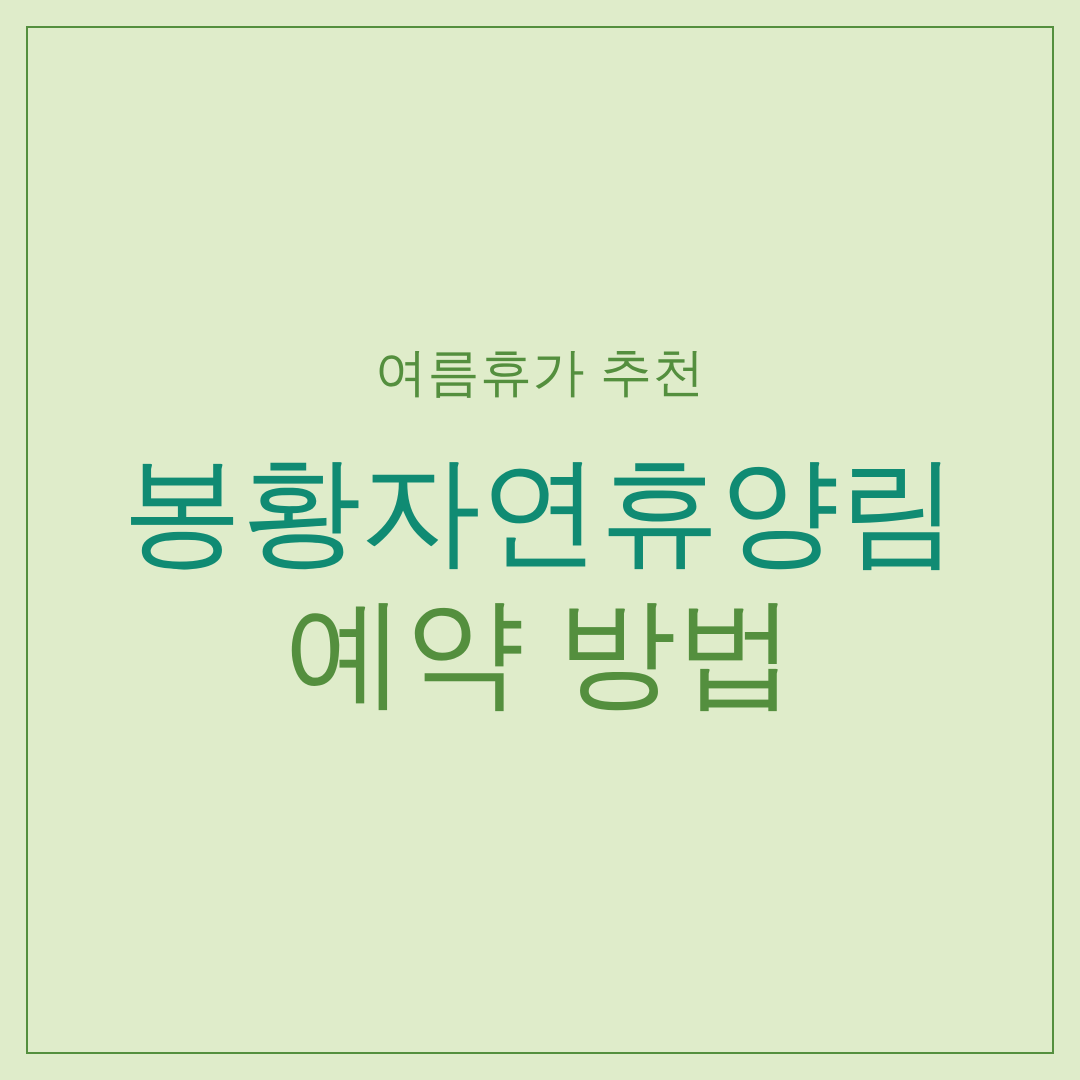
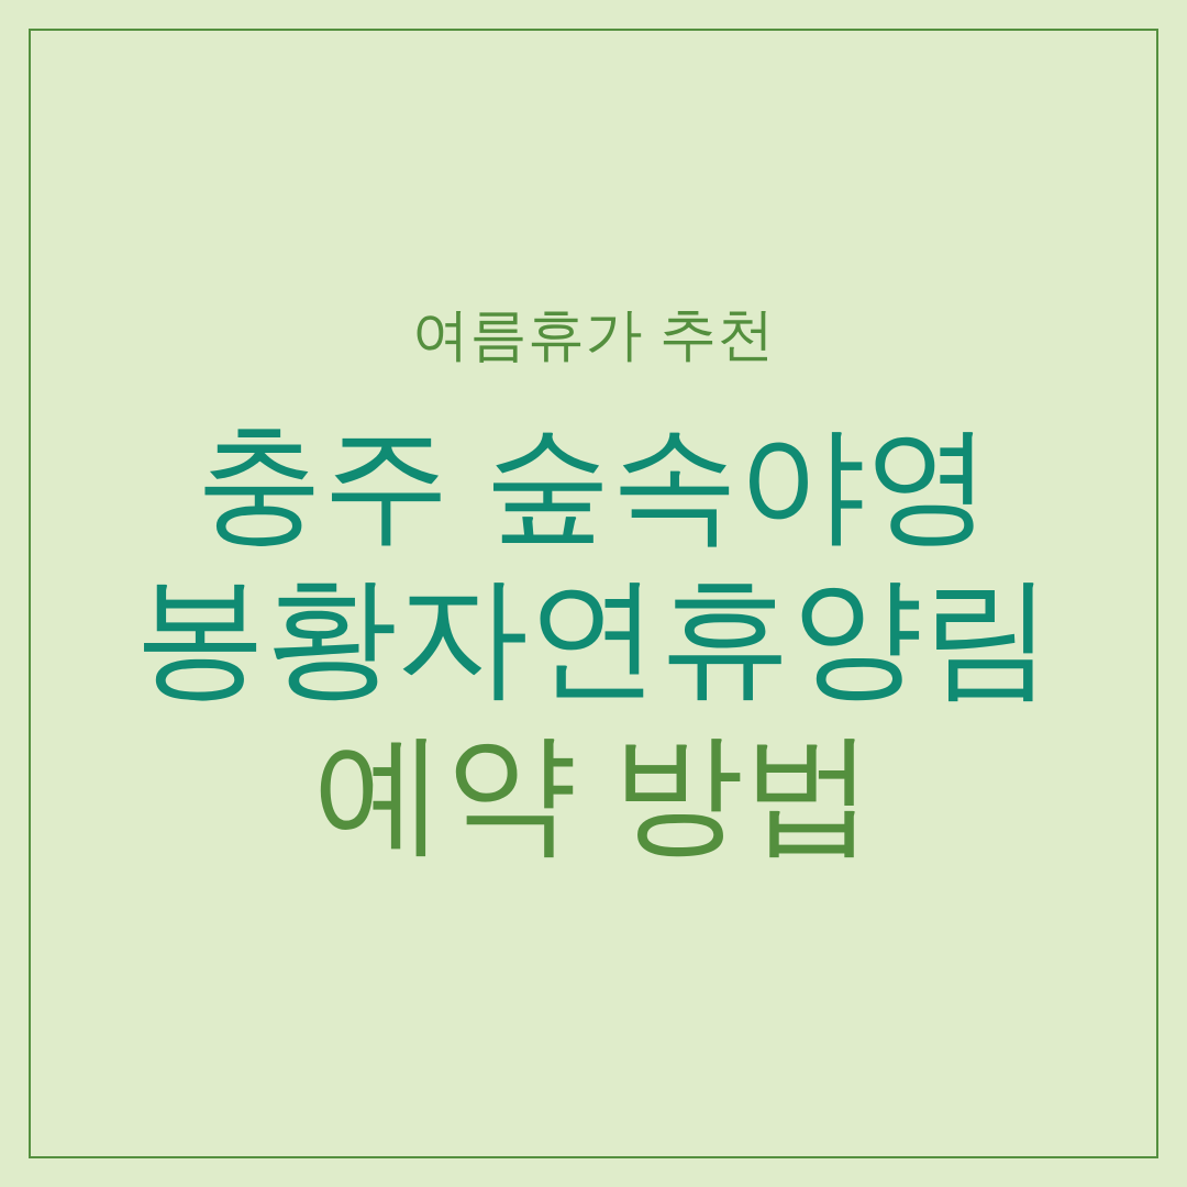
  여름휴가 추천
+ 충주 숲속야영
  봉황자연휴양림
  예약 방법
